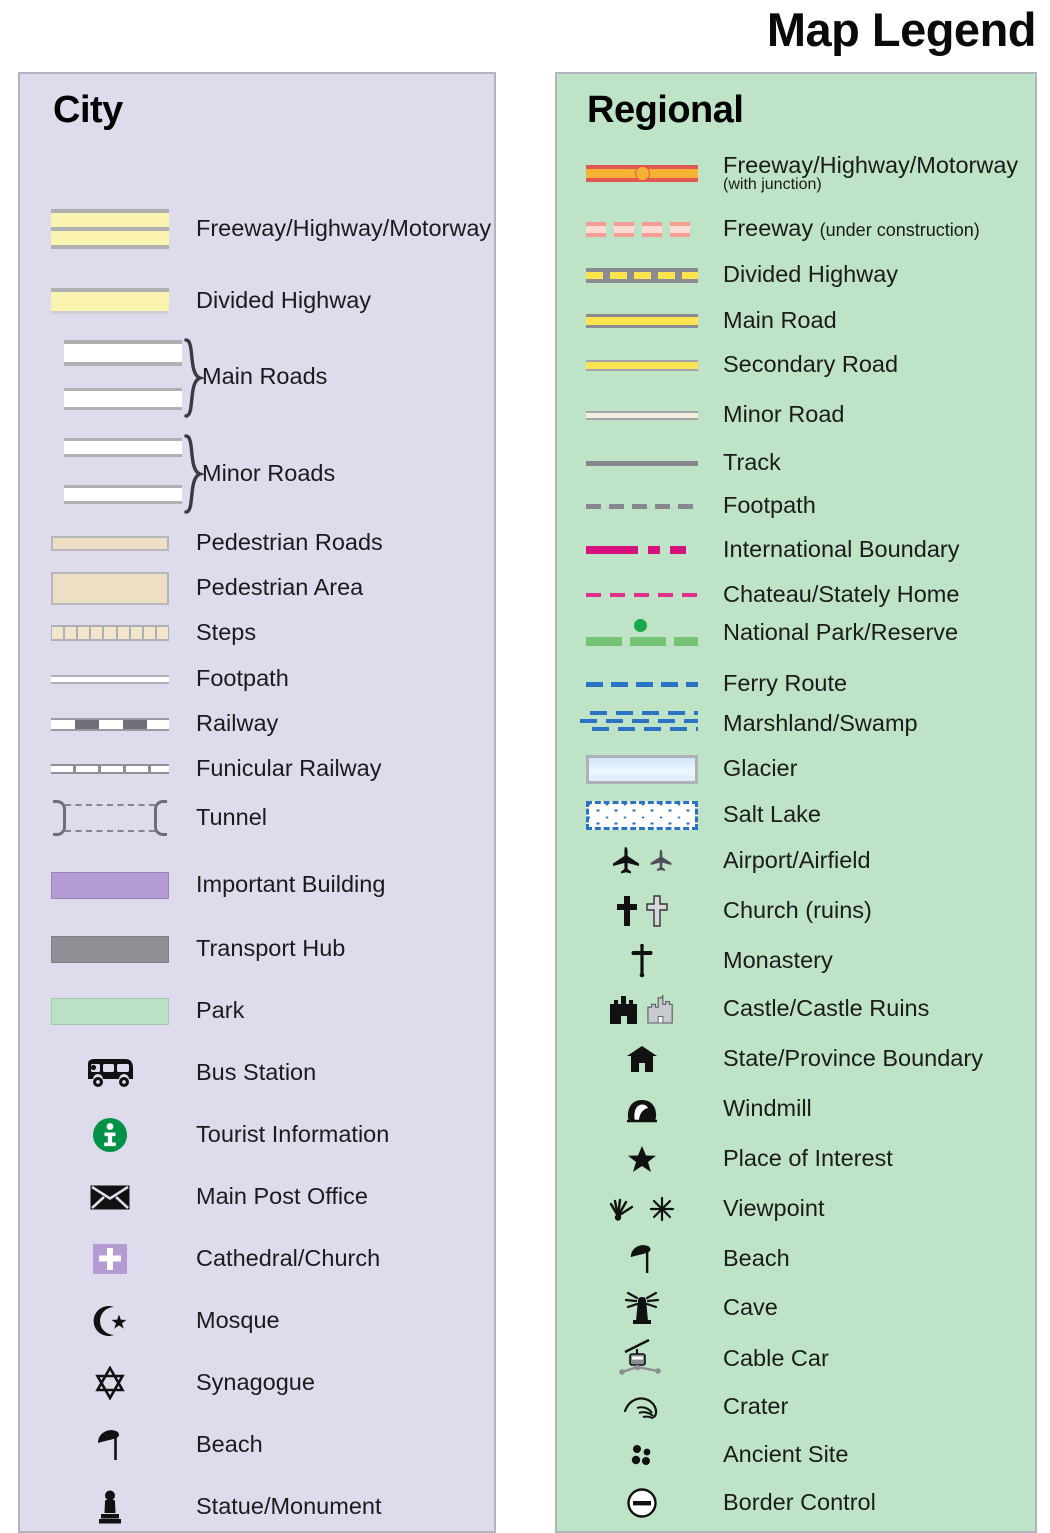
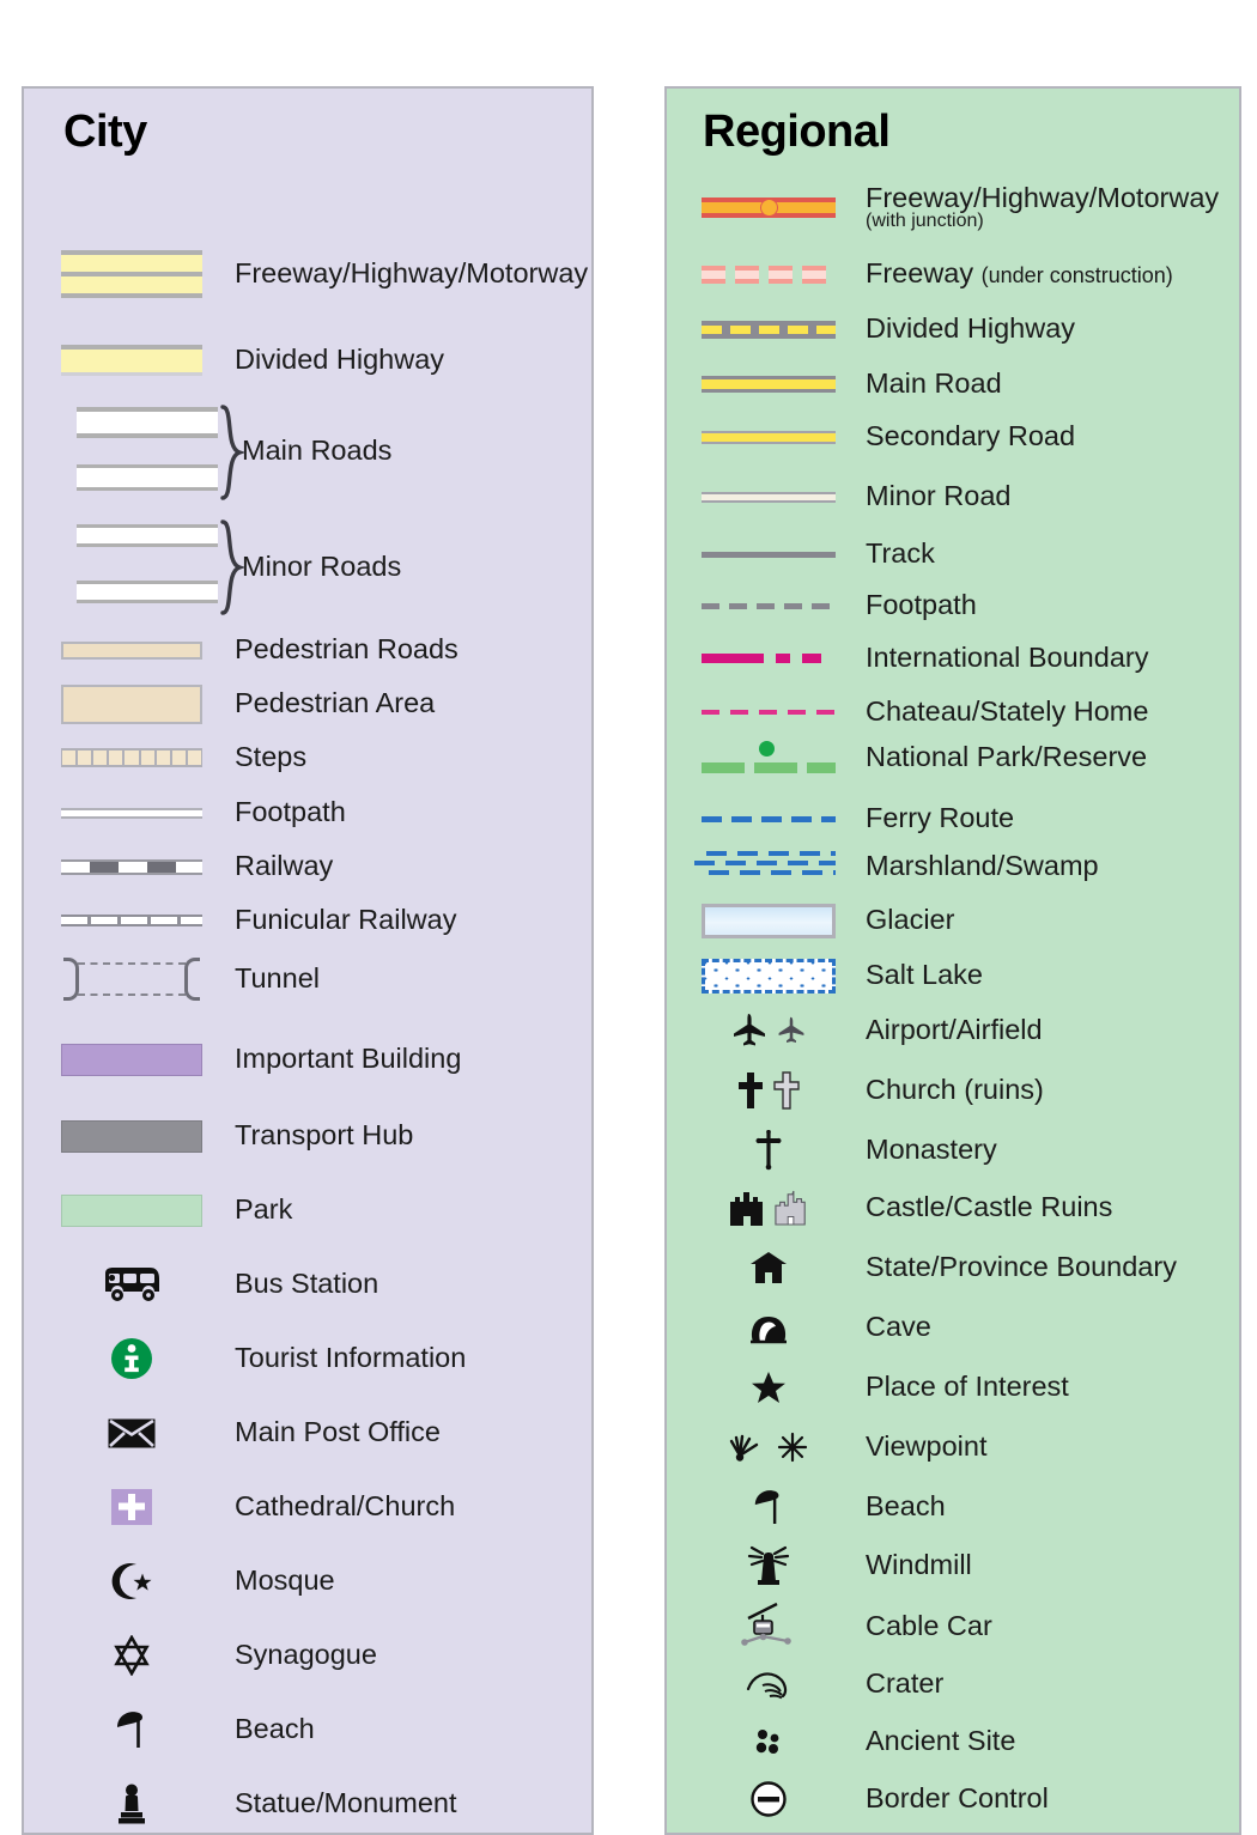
- Map Legend
  City
  Freeway/Highway/Motorway
  Divided Highway
  Main Roads
  Minor Roads
  Pedestrian Roads
  Pedestrian Area
  Steps
  Footpath
  Railway
  Funicular Railway
  Tunnel
  Important Building
  Transport Hub
  Park
  Bus Station
  Tourist Information
  Main Post Office
  Cathedral/Church
  Mosque
  Synagogue
  Beach
  Statue/Monument
  Regional
  Freeway/Highway/Motorway
  (with junction)
  Freeway (under construction)
  Divided Highway
  Main Road
  Secondary Road
  Minor Road
  Track
  Footpath
  International Boundary
  Chateau/Stately Home
  National Park/Reserve
  Ferry Route
  Marshland/Swamp
  Glacier
  Salt Lake
  Airport/Airfield
  Church (ruins)
  Monastery
  Castle/Castle Ruins
  State/Province Boundary
- Windmill
+ Cave
  Place of Interest
  Viewpoint
  Beach
- Cave
+ Windmill
  Cable Car
  Crater
  Ancient Site
  Border Control
